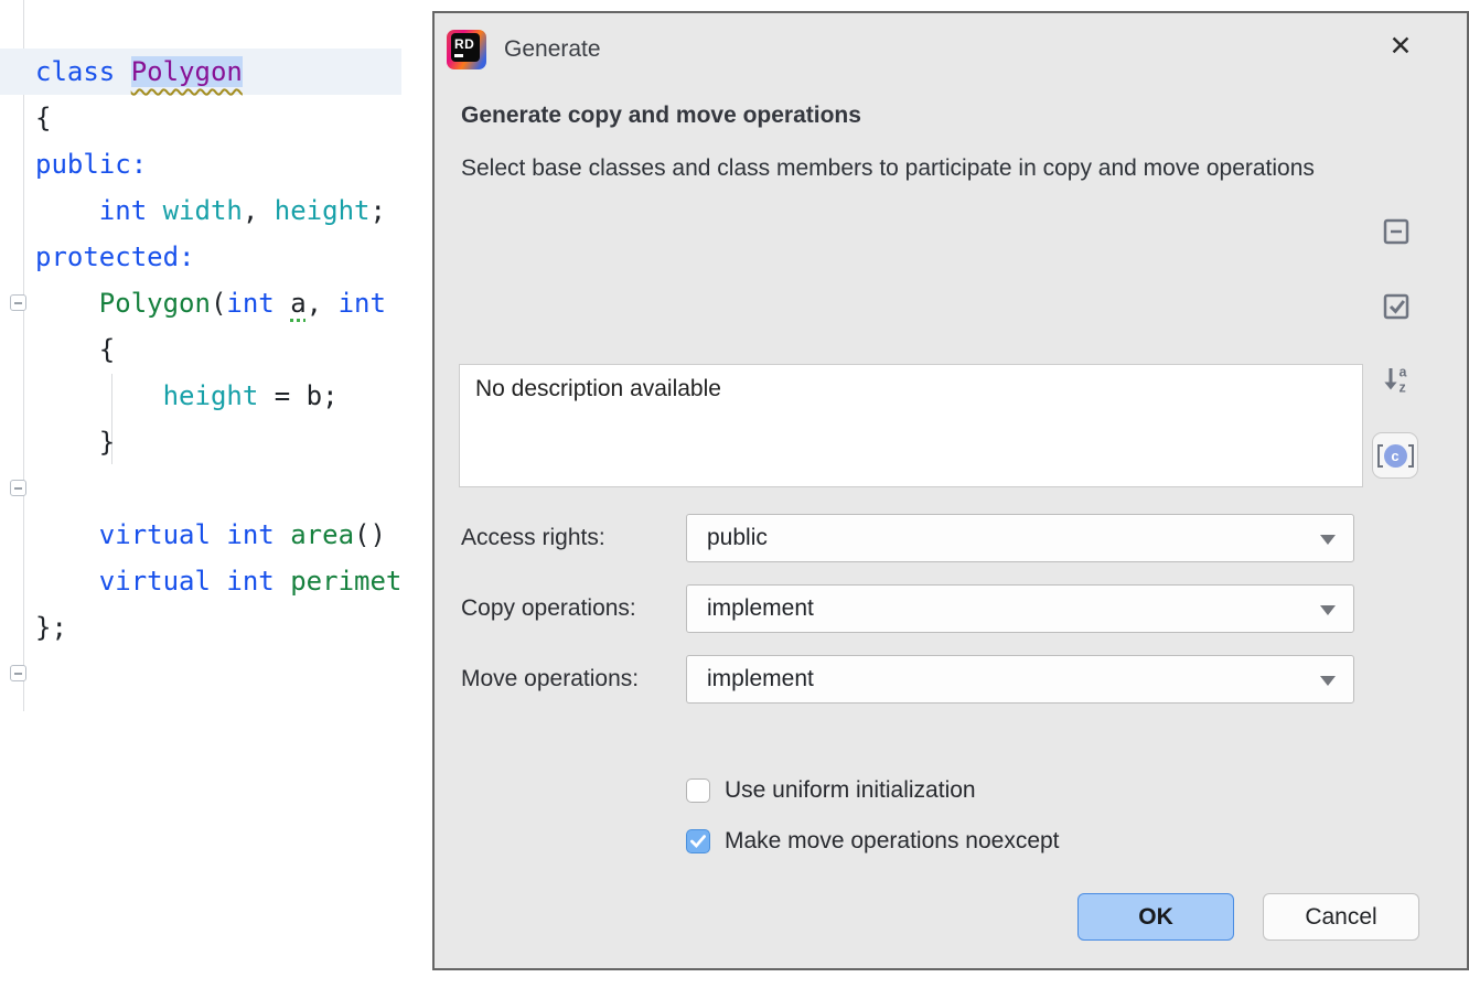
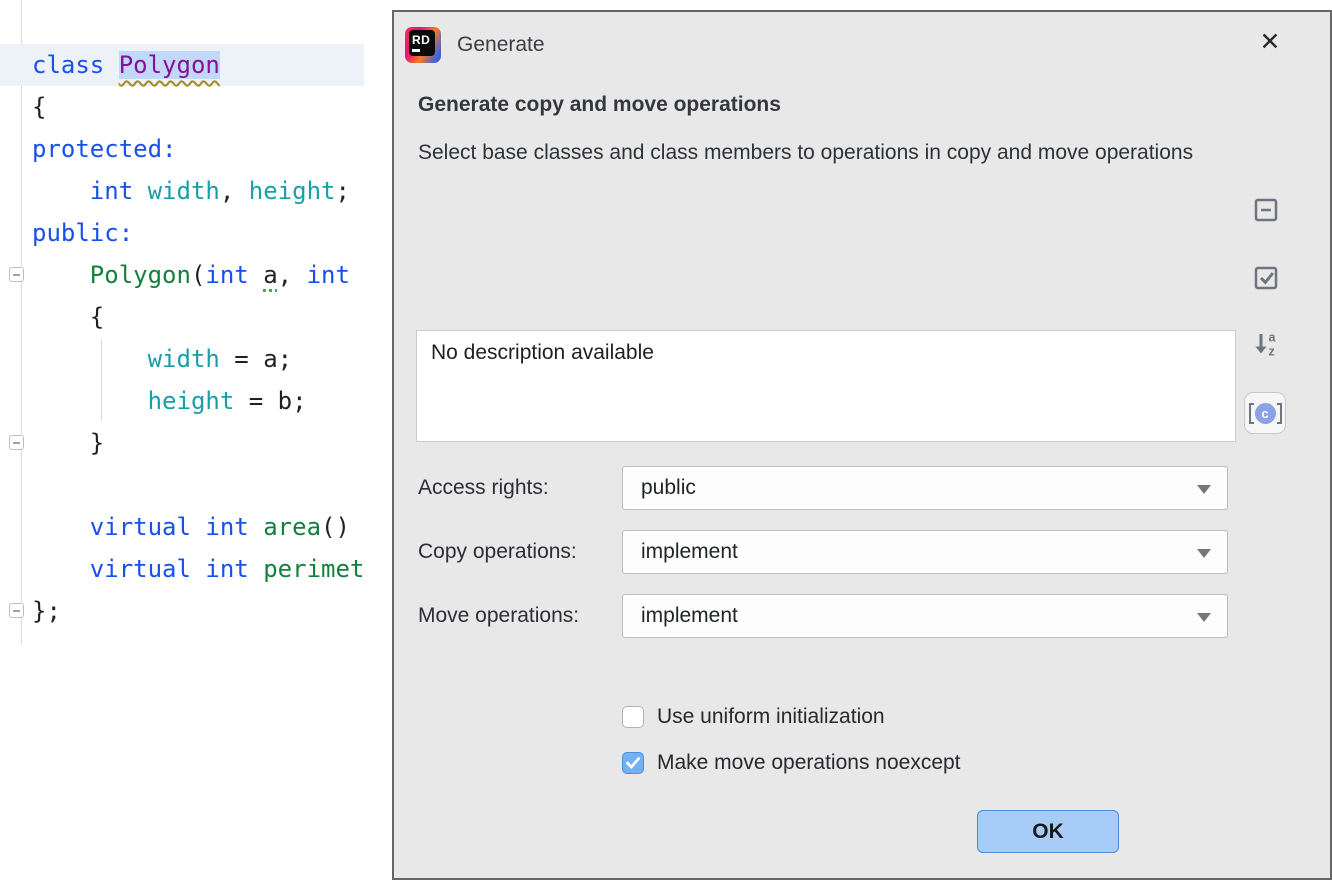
  class Polygon
  {
- public:
+ protected:
  int width, height;
- protected:
+ public:
  Polygon(int a, int
  {
+ width = a;
  height = b;
  }
  virtual int area()
  virtual int perimet
  };
  RD
  Generate
  ✕
  Generate copy and move operations
- Select base classes and class members to participate in copy and move operations
+ Select base classes and class members to operations in copy and move operations
  a
  z
  c
  No description available
  Access rights:
  public
  Copy operations:
  implement
  Move operations:
  implement
  Use uniform initialization
  Make move operations noexcept
  OK
- Cancel
